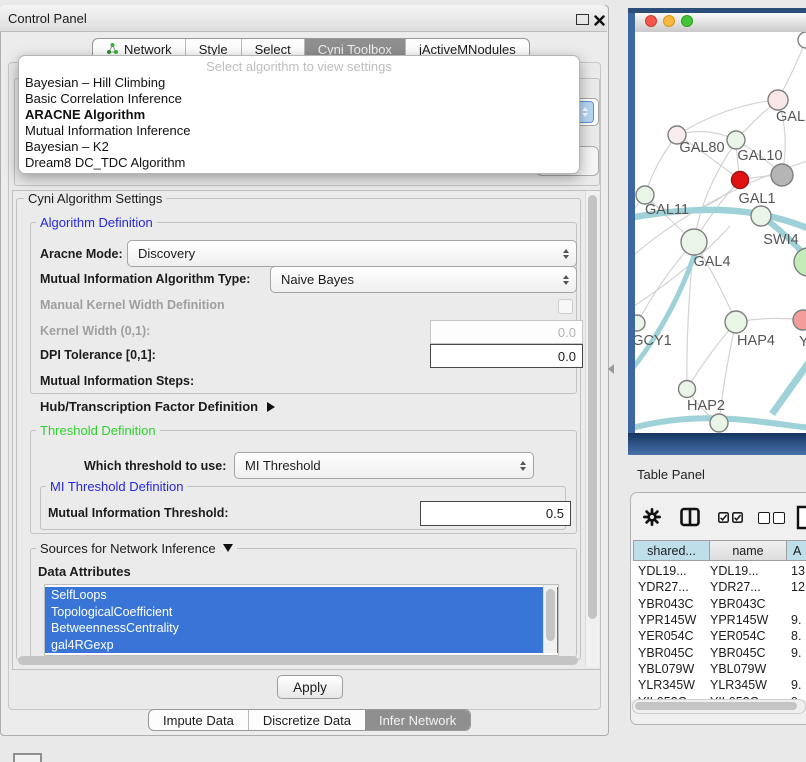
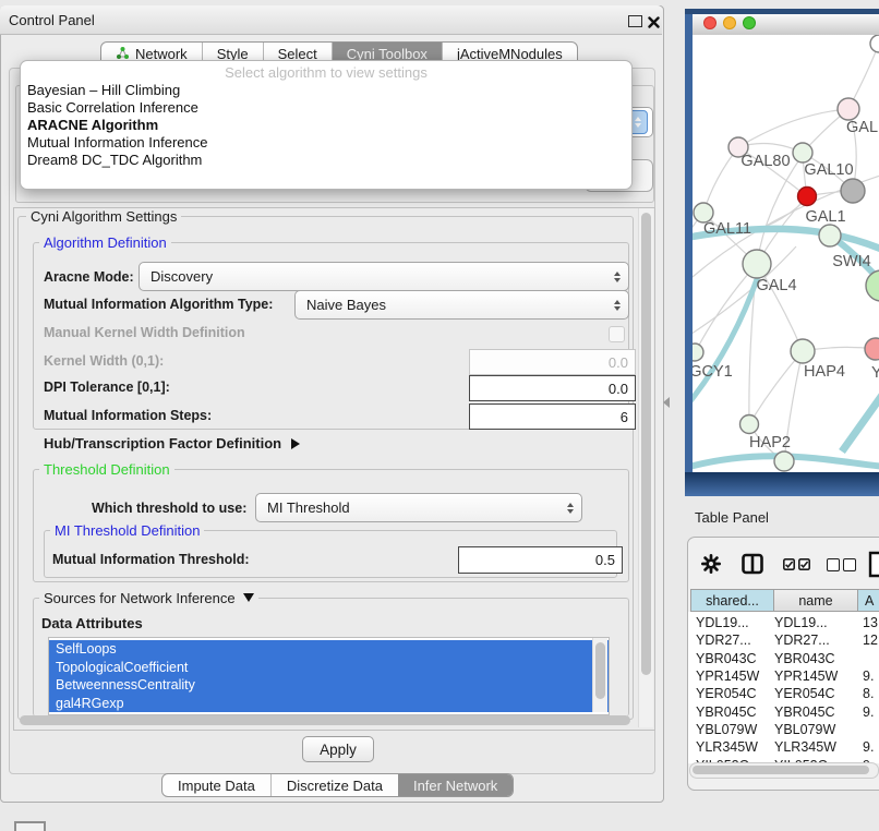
  Control Panel
  Network
  Style
  Select
  Cyni Toolbox
  jActiveMNodules
  Select algorithm to view settings
  Bayesian – Hill Climbing
  Basic Correlation Inference
  ARACNE Algorithm
  Mutual Information Inference
- Bayesian – K2
  Dream8 DC_TDC Algorithm
  Cyni Algorithm Settings
  Algorithm Definition
  Aracne Mode:
  Discovery
  Mutual Information Algorithm Type:
  Naive Bayes
  Manual Kernel Width Definition
  Kernel Width (0,1):
  0.0
  DPI Tolerance [0,1]:
  0.0
  Mutual Information Steps:
+ 6
  Hub/Transcription Factor Definition
  Threshold Definition
  Which threshold to use:
  MI Threshold
  MI Threshold Definition
  Mutual Information Threshold:
  0.5
  Sources for Network Inference
  Data Attributes
  SelfLoops
  TopologicalCoefficient
  BetweennessCentrality
  gal4RGexp
  Apply
  Impute Data
  Discretize Data
  Infer Network
  GAL
  GAL80
  GAL10
  GAL1
  GAL11
  SWI4
  GAL4
  GCY1
  HAP4
  Y
  HAP2
  Table Panel
  shared...
  name
  A
  YDL19...
  YDL19...
  13
  YDR27...
  YDR27...
  12
  YBR043C
  YBR043C
  YPR145W
  YPR145W
  9.
  YER054C
  YER054C
  8.
  YBR045C
  YBR045C
  9.
  YBL079W
  YBL079W
  YLR345W
  YLR345W
  9.
